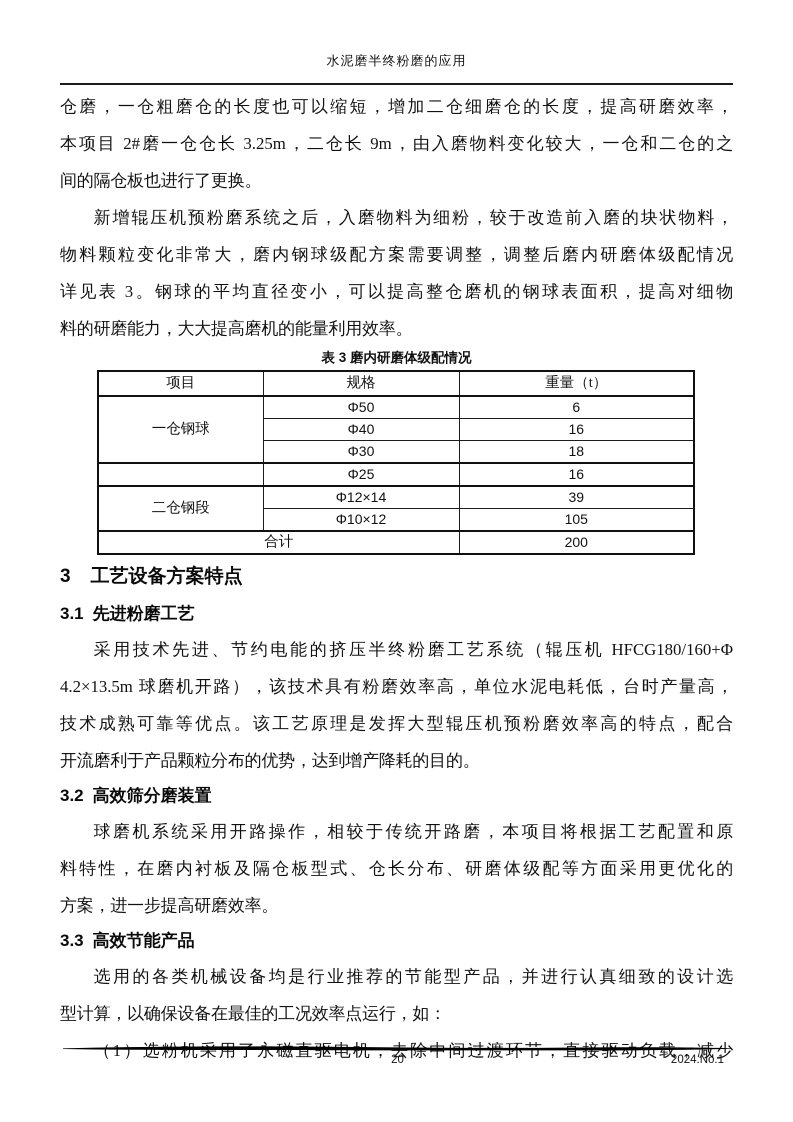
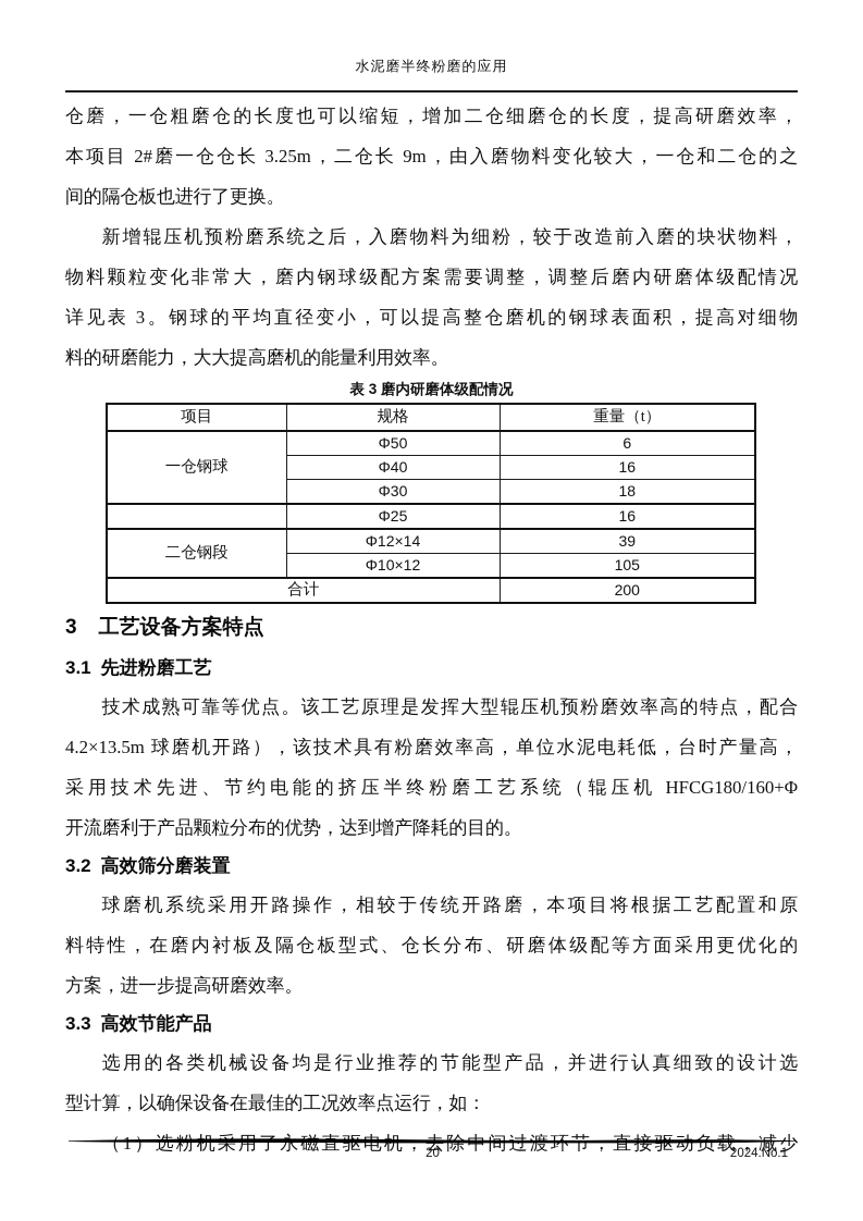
  水泥磨半终粉磨的应用
  仓磨，一仓粗磨仓的长度也可以缩短，增加二仓细磨仓的长度，提高研磨效率，
  本项目 2#磨一仓仓长 3.25m，二仓长 9m，由入磨物料变化较大，一仓和二仓的之
  间的隔仓板也进行了更换。
  新增辊压机预粉磨系统之后，入磨物料为细粉，较于改造前入磨的块状物料，
  物料颗粒变化非常大，磨内钢球级配方案需要调整，调整后磨内研磨体级配情况
  详见表 3。钢球的平均直径变小，可以提高整仓磨机的钢球表面积，提高对细物
  料的研磨能力，大大提高磨机的能量利用效率。
  表 3 磨内研磨体级配情况
  项目	规格	重量（t）
  一仓钢球	Φ50	6
  Φ40	16
  Φ30	18
  	Φ25	16
  二仓钢段	Φ12×14	39
  Φ10×12	105
  合计	200
  3 工艺设备方案特点
  3.1 先进粉磨工艺
- 采用技术先进、节约电能的挤压半终粉磨工艺系统（辊压机 HFCG180/160+Φ
+ 技术成熟可靠等优点。该工艺原理是发挥大型辊压机预粉磨效率高的特点，配合
  4.2×13.5m 球磨机开路），该技术具有粉磨效率高，单位水泥电耗低，台时产量高，
- 技术成熟可靠等优点。该工艺原理是发挥大型辊压机预粉磨效率高的特点，配合
+ 采用技术先进、节约电能的挤压半终粉磨工艺系统（辊压机 HFCG180/160+Φ
  开流磨利于产品颗粒分布的优势，达到增产降耗的目的。
  3.2 高效筛分磨装置
  球磨机系统采用开路操作，相较于传统开路磨，本项目将根据工艺配置和原
  料特性，在磨内衬板及隔仓板型式、仓长分布、研磨体级配等方面采用更优化的
  方案，进一步提高研磨效率。
  3.3 高效节能产品
  选用的各类机械设备均是行业推荐的节能型产品，并进行认真细致的设计选
  型计算，以确保设备在最佳的工况效率点运行，如：
  （1）选粉机采用了永磁直驱电机，去除中间过渡环节，直接驱动负载，减少
  20
  2024.No.1
